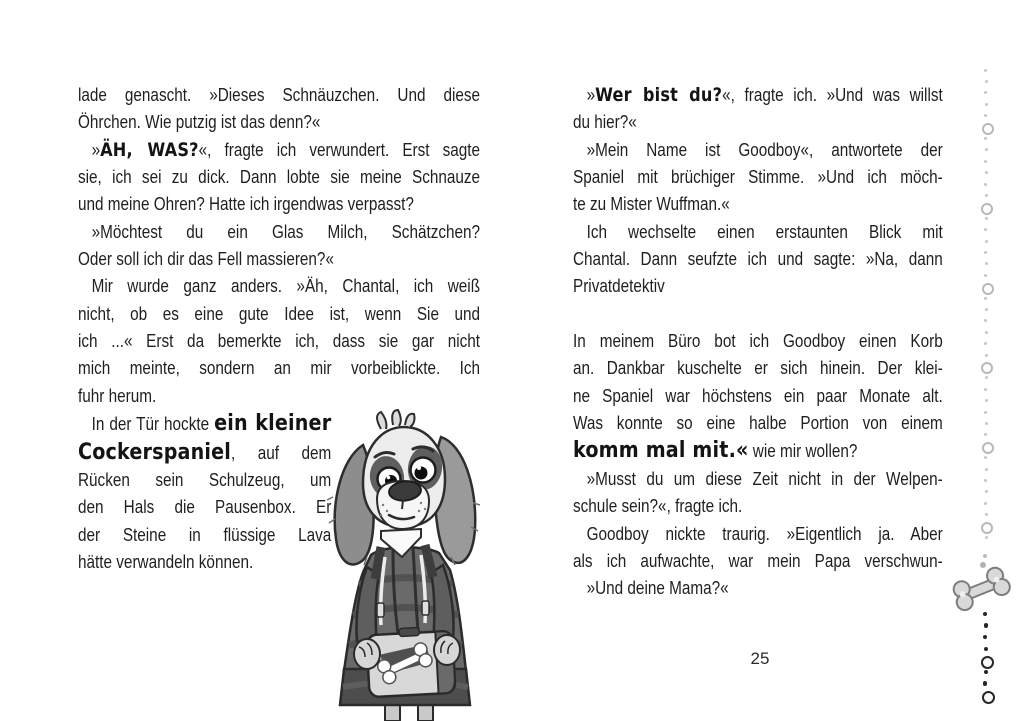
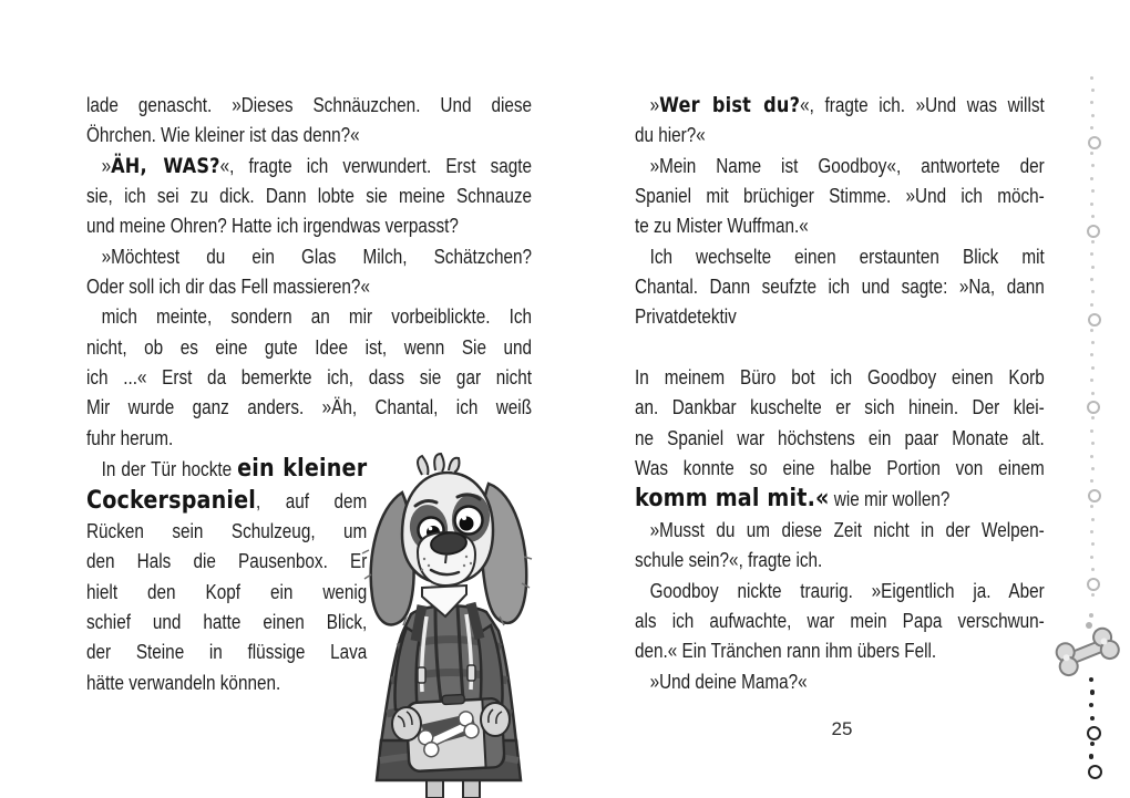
  lade genascht. »Dieses Schnäuzchen. Und diese
- Öhrchen. Wie putzig ist das denn?«
+ Öhrchen. Wie kleiner ist das denn?«
  »ÄH, WAS?«, fragte ich verwundert. Erst sagte
  sie, ich sei zu dick. Dann lobte sie meine Schnauze
  und meine Ohren? Hatte ich irgendwas verpasst?
  »Möchtest du ein Glas Milch, Schätzchen?
  Oder soll ich dir das Fell massieren?«
- Mir wurde ganz anders. »Äh, Chantal, ich weiß
+ mich meinte, sondern an mir vorbeiblickte. Ich
  nicht, ob es eine gute Idee ist, wenn Sie und
  ich ...« Erst da bemerkte ich, dass sie gar nicht
- mich meinte, sondern an mir vorbeiblickte. Ich
+ Mir wurde ganz anders. »Äh, Chantal, ich weiß
  fuhr herum.
  In der Tür hockte ein kleiner
  Cockerspaniel, auf dem
  Rücken sein Schulzeug, um
  den Hals die Pausenbox. Er
+ hielt den Kopf ein wenig
+ schief und hatte einen Blick,
  der Steine in flüssige Lava
  hätte verwandeln können.
  »Wer bist du?«, fragte ich. »Und was willst
  du hier?«
  »Mein Name ist Goodboy«, antwortete der
  Spaniel mit brüchiger Stimme. »Und ich möch-
  te zu Mister Wuffman.«
  Ich wechselte einen erstaunten Blick mit
  Chantal. Dann seufzte ich und sagte: »Na, dann
  Privatdetektiv
  In meinem Büro bot ich Goodboy einen Korb
  an. Dankbar kuschelte er sich hinein. Der klei-
  ne Spaniel war höchstens ein paar Monate alt.
  Was konnte so eine halbe Portion von einem
  komm mal mit.« wie mir wollen?
  »Musst du um diese Zeit nicht in der Welpen-
  schule sein?«, fragte ich.
  Goodboy nickte traurig. »Eigentlich ja. Aber
  als ich aufwachte, war mein Papa verschwun-
+ den.« Ein Tränchen rann ihm übers Fell.
  »Und deine Mama?«
  25
